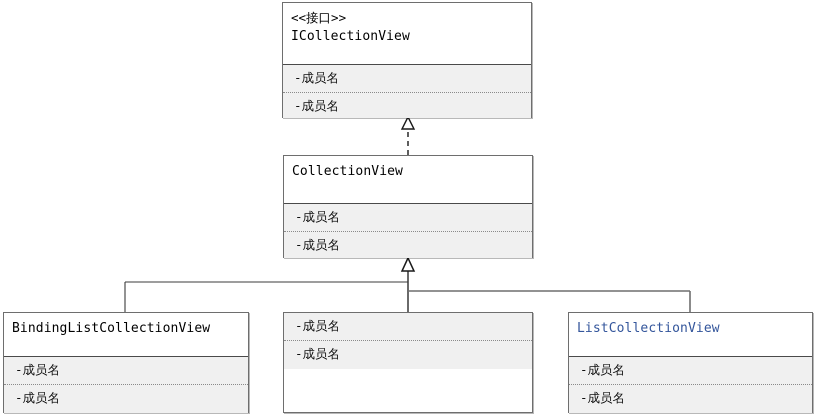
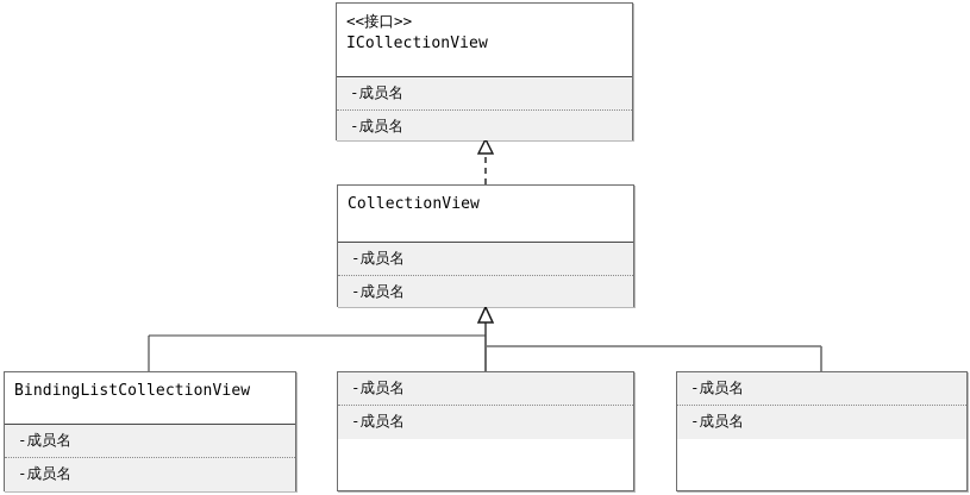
  <<接口>>
  ICollectionView
  -成员名
  -成员名
  CollectionView
  -成员名
  -成员名
  BindingListCollectionView
  -成员名
  -成员名
  -成员名
  -成员名
- ListCollectionView
  -成员名
  -成员名
